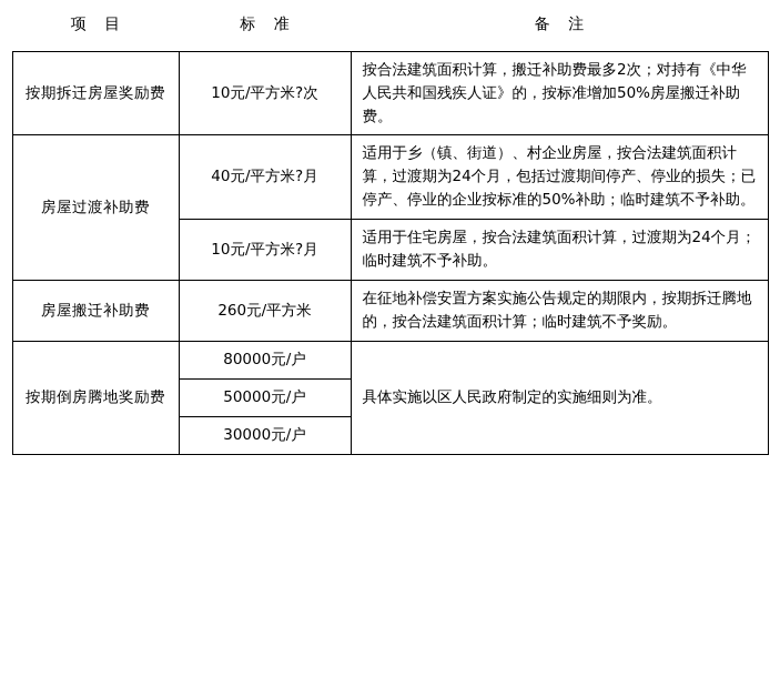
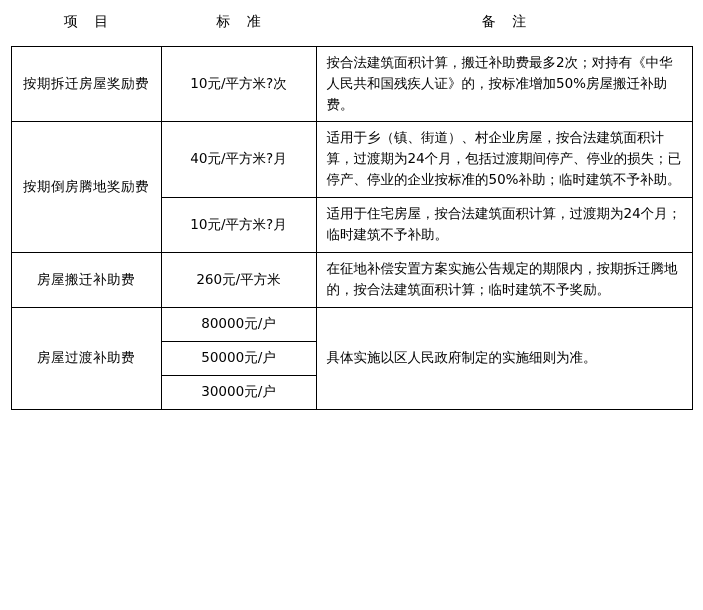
  项 目	标 准	备 注
  按期拆迁房屋奖励费	10元/平方米?次	按合法建筑面积计算，搬迁补助费最多2次；对持有《中华人民共和国残疾人证》的，按标准增加50%房屋搬迁补助费。
- 房屋过渡补助费	40元/平方米?月	适用于乡（镇、街道）、村企业房屋，按合法建筑面积计算，过渡期为24个月，包括过渡期间停产、停业的损失；已停产、停业的企业按标准的50%补助；临时建筑不予补助。
+ 按期倒房腾地奖励费	40元/平方米?月	适用于乡（镇、街道）、村企业房屋，按合法建筑面积计算，过渡期为24个月，包括过渡期间停产、停业的损失；已停产、停业的企业按标准的50%补助；临时建筑不予补助。
  10元/平方米?月	适用于住宅房屋，按合法建筑面积计算，过渡期为24个月；临时建筑不予补助。
  房屋搬迁补助费	260元/平方米	在征地补偿安置方案实施公告规定的期限内，按期拆迁腾地的，按合法建筑面积计算；临时建筑不予奖励。
- 按期倒房腾地奖励费	80000元/户	具体实施以区人民政府制定的实施细则为准。
+ 房屋过渡补助费	80000元/户	具体实施以区人民政府制定的实施细则为准。
  50000元/户
  30000元/户
